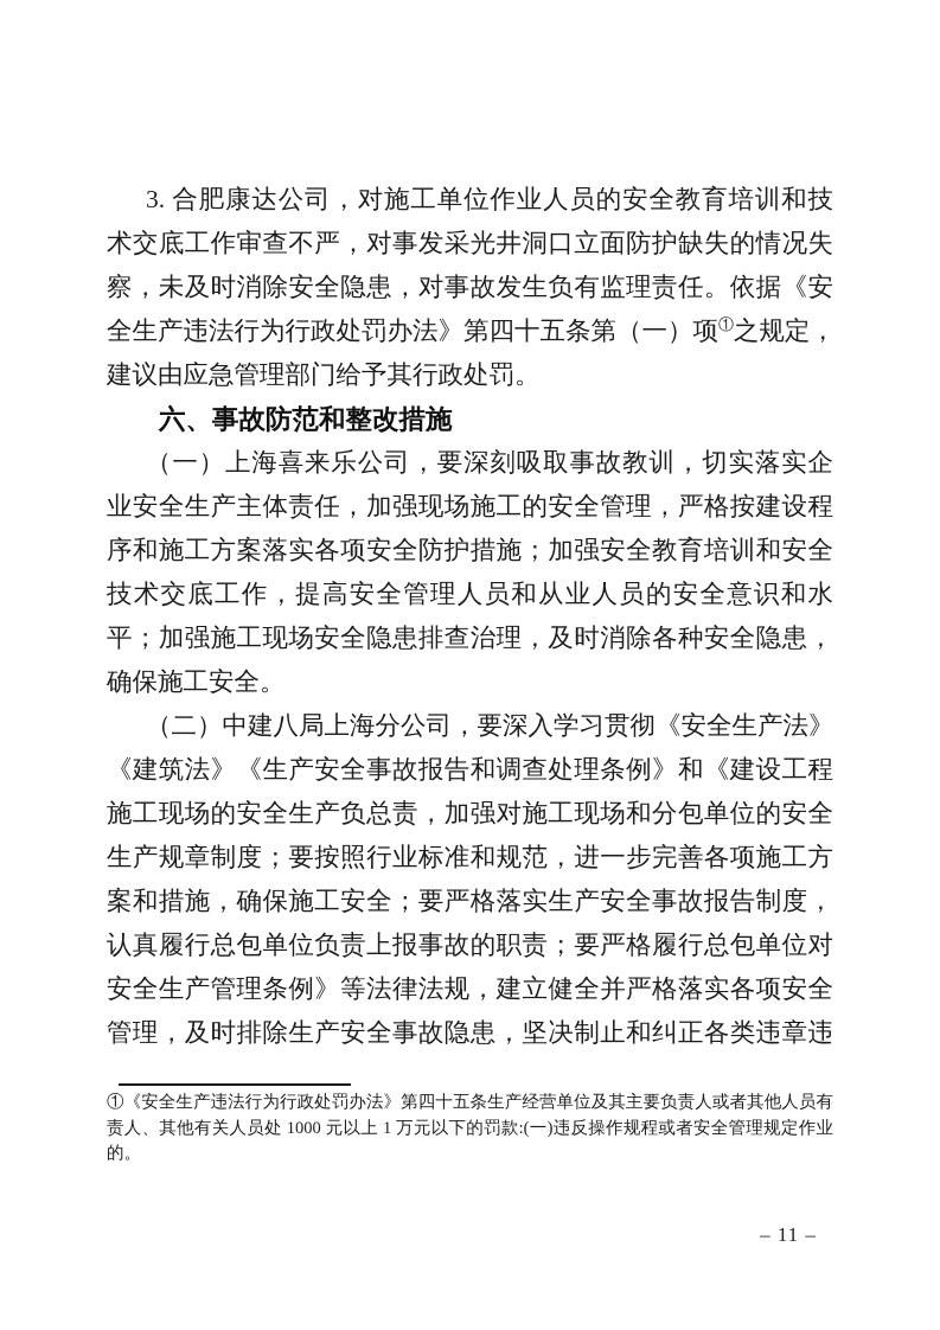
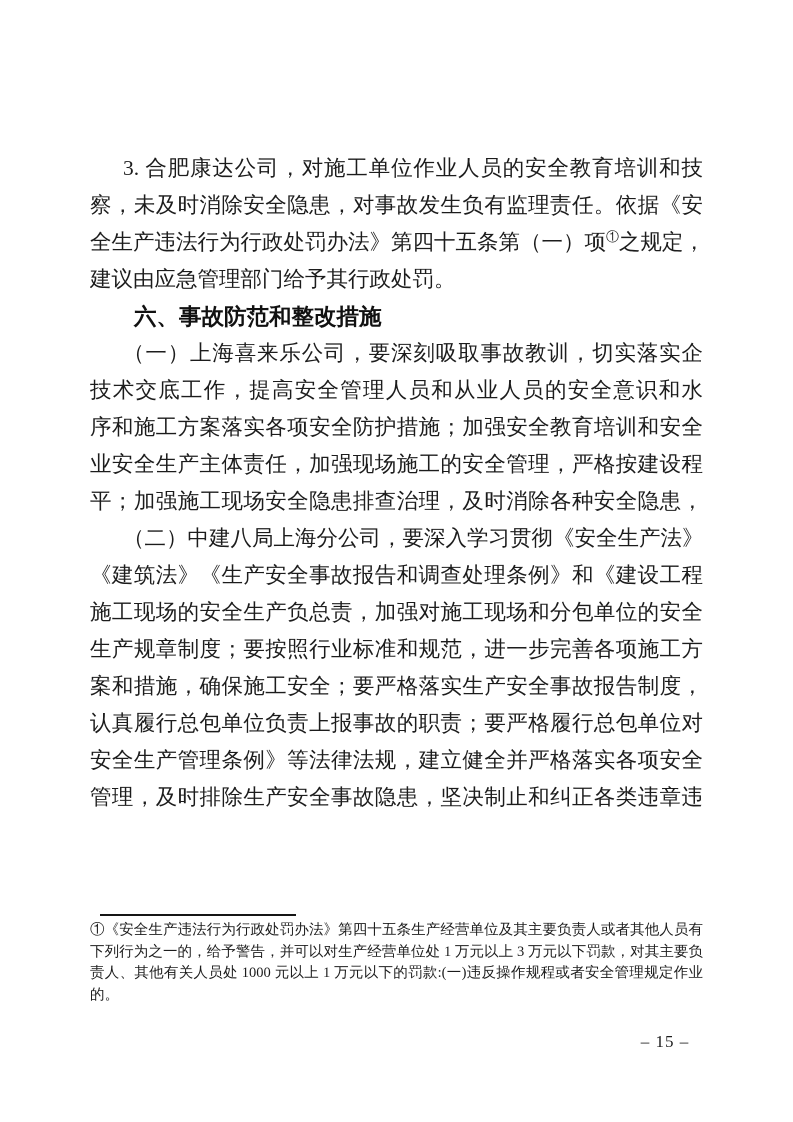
  3. 合肥康达公司，对施工单位作业人员的安全教育培训和技
- 术交底工作审查不严，对事发采光井洞口立面防护缺失的情况失
  察，未及时消除安全隐患，对事故发生负有监理责任。依据《安
  全生产违法行为行政处罚办法》第四十五条第（一）项①之规定，
  建议由应急管理部门给予其行政处罚。
  六、事故防范和整改措施
  （一）上海喜来乐公司，要深刻吸取事故教训，切实落实企
- 业安全生产主体责任，加强现场施工的安全管理，严格按建设程
+ 技术交底工作，提高安全管理人员和从业人员的安全意识和水
  序和施工方案落实各项安全防护措施；加强安全教育培训和安全
- 技术交底工作，提高安全管理人员和从业人员的安全意识和水
+ 业安全生产主体责任，加强现场施工的安全管理，严格按建设程
  平；加强施工现场安全隐患排查治理，及时消除各种安全隐患，
- 确保施工安全。
  （二）中建八局上海分公司，要深入学习贯彻《安全生产法》
  《建筑法》《生产安全事故报告和调查处理条例》和《建设工程
  施工现场的安全生产负总责，加强对施工现场和分包单位的安全
  生产规章制度；要按照行业标准和规范，进一步完善各项施工方
  案和措施，确保施工安全；要严格落实生产安全事故报告制度，
  认真履行总包单位负责上报事故的职责；要严格履行总包单位对
  安全生产管理条例》等法律法规，建立健全并严格落实各项安全
  管理，及时排除生产安全事故隐患，坚决制止和纠正各类违章违
  ①《安全生产违法行为行政处罚办法》第四十五条生产经营单位及其主要负责人或者其他人员有
+ 下列行为之一的，给予警告，并可以对生产经营单位处 1 万元以上 3 万元以下罚款，对其主要负
  责人、其他有关人员处 1000 元以上 1 万元以下的罚款:(一)违反操作规程或者安全管理规定作业
  的。
- – 11 –
+ – 15 –
